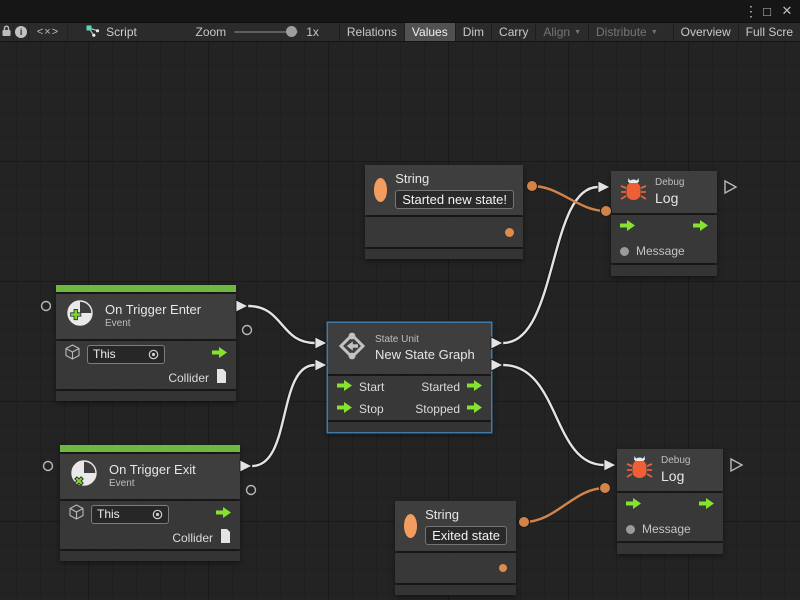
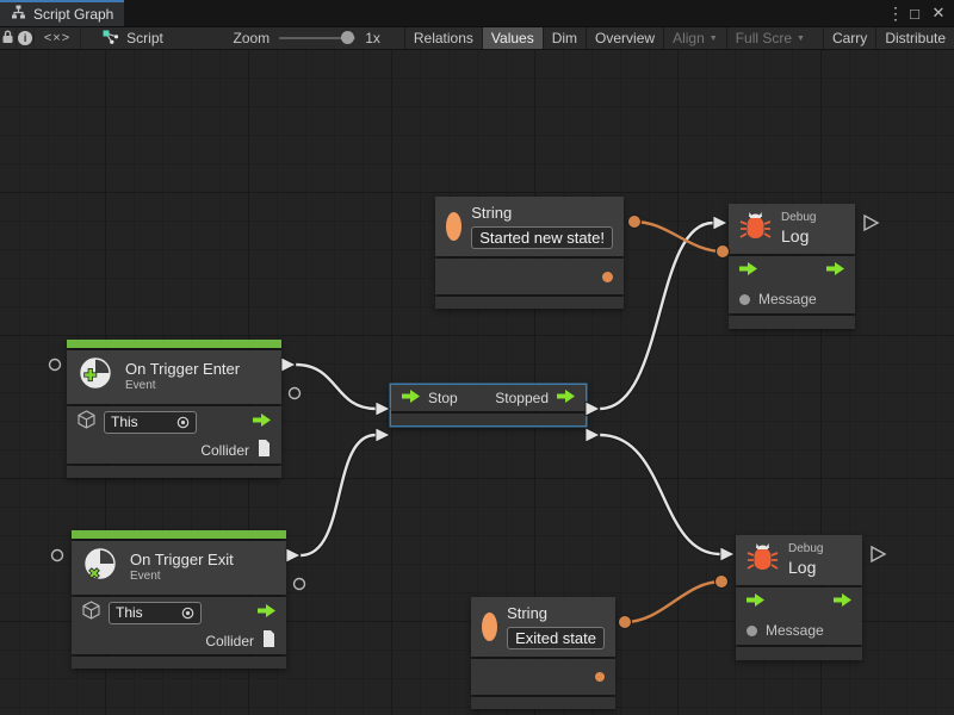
+ Script Graph
  ⋮
  □
  ✕
  i
  <×>
  Zoom
  1x
  Relations
  Values
  Dim
- Carry
+ Overview
  Align
- Distribute
+ Full Scre
- Overview
+ Carry
- Full Scre
+ Distribute
  String
  Started new state!
  Debug
  Log
  Message
  On Trigger Enter
  Event
  This
  Collider
- State Unit
- New State Graph
- Start
- Started
  Stop
  Stopped
  On Trigger Exit
  Event
  This
  Collider
  String
  Exited state
  Debug
  Log
  Message
